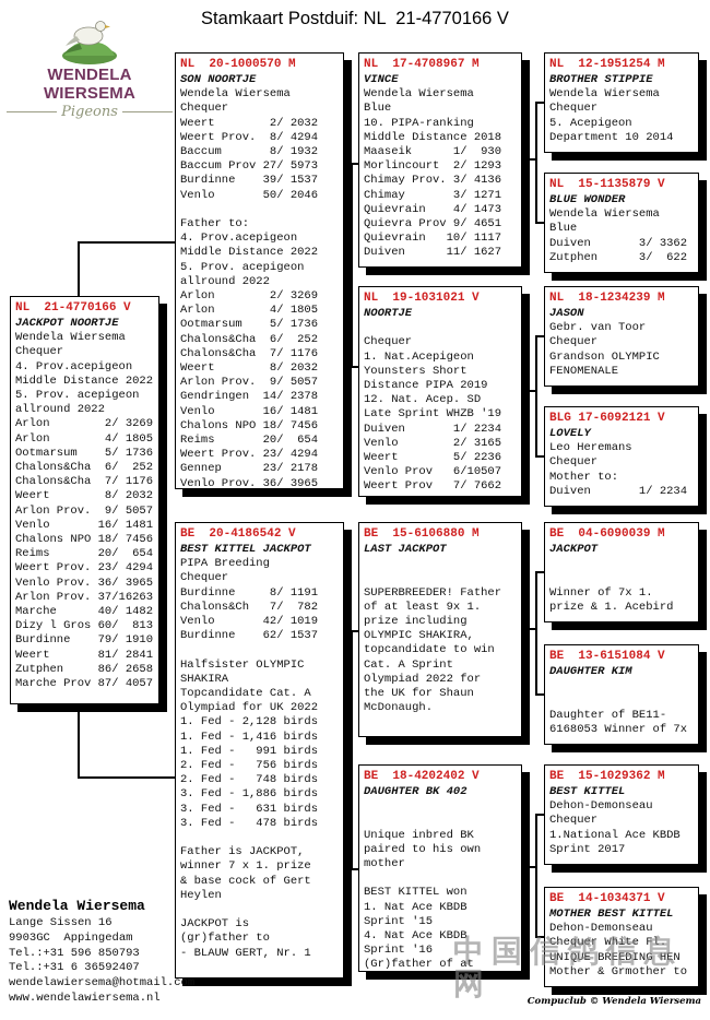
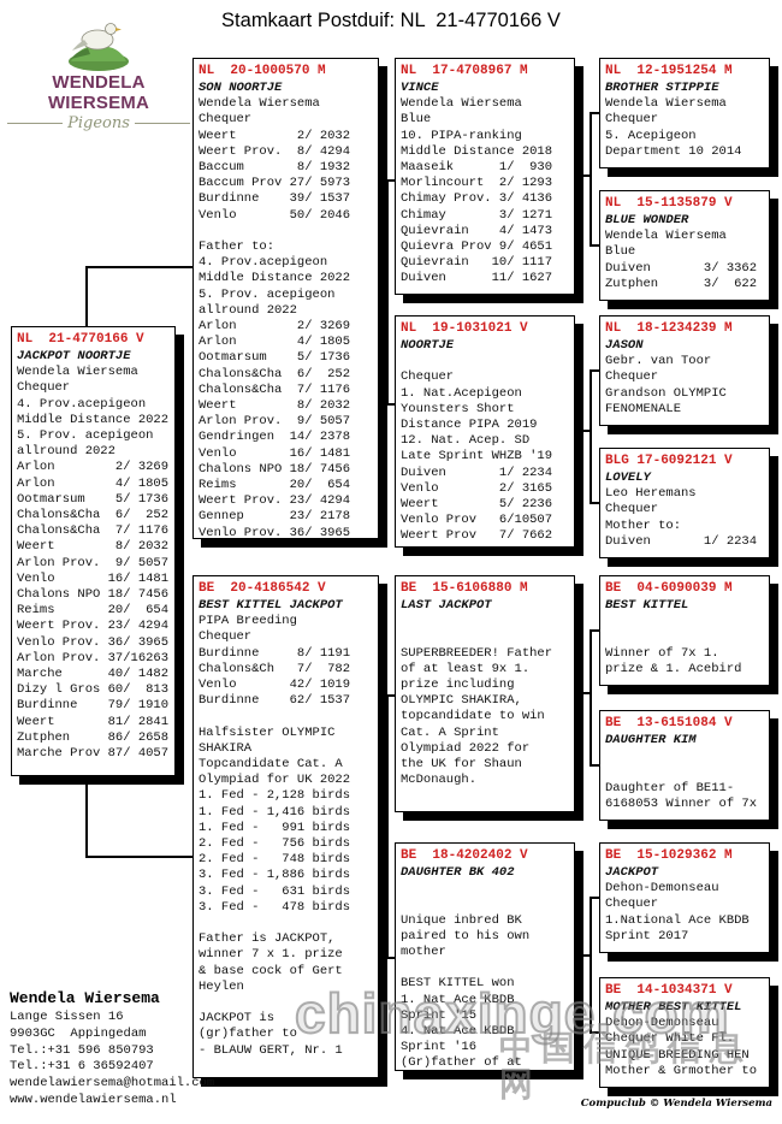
  Stamkaart Postduif: NL 21-4770166 V
  WENDELA WIERSEMA
  Pigeons
  NL 21-4770166 V
  JACKPOT NOORTJE
  Wendela Wiersema
  Chequer
  4. Prov.acepigeon
  Middle Distance 2022
  5. Prov. acepigeon
  allround 2022
  Arlon 2/ 3269
  Arlon 4/ 1805
  Ootmarsum 5/ 1736
  Chalons&Cha 6/ 252
  Chalons&Cha 7/ 1176
  Weert 8/ 2032
  Arlon Prov. 9/ 5057
  Venlo 16/ 1481
  Chalons NPO 18/ 7456
  Reims 20/ 654
  Weert Prov. 23/ 4294
  Venlo Prov. 36/ 3965
  Arlon Prov. 37/16263
  Marche 40/ 1482
  Dizy l Gros 60/ 813
  Burdinne 79/ 1910
  Weert 81/ 2841
  Zutphen 86/ 2658
  Marche Prov 87/ 4057
  NL 20-1000570 M
  SON NOORTJE
  Wendela Wiersema
  Chequer
  Weert 2/ 2032
  Weert Prov. 8/ 4294
  Baccum 8/ 1932
  Baccum Prov 27/ 5973
  Burdinne 39/ 1537
  Venlo 50/ 2046
  Father to:
  4. Prov.acepigeon
  Middle Distance 2022
  5. Prov. acepigeon
  allround 2022
  Arlon 2/ 3269
  Arlon 4/ 1805
  Ootmarsum 5/ 1736
  Chalons&Cha 6/ 252
  Chalons&Cha 7/ 1176
  Weert 8/ 2032
  Arlon Prov. 9/ 5057
  Gendringen 14/ 2378
  Venlo 16/ 1481
  Chalons NPO 18/ 7456
  Reims 20/ 654
  Weert Prov. 23/ 4294
  Gennep 23/ 2178
  Venlo Prov. 36/ 3965
  BE 20-4186542 V
  BEST KITTEL JACKPOT
  PIPA Breeding
  Chequer
  Burdinne 8/ 1191
  Chalons&Ch 7/ 782
  Venlo 42/ 1019
  Burdinne 62/ 1537
  Halfsister OLYMPIC
  SHAKIRA
  Topcandidate Cat. A
  Olympiad for UK 2022
  1. Fed - 2,128 birds
  1. Fed - 1,416 birds
  1. Fed - 991 birds
  2. Fed - 756 birds
  2. Fed - 748 birds
  3. Fed - 1,886 birds
  3. Fed - 631 birds
  3. Fed - 478 birds
  Father is JACKPOT,
  winner 7 x 1. prize
  & base cock of Gert
  Heylen
  JACKPOT is
  (gr)father to
  - BLAUW GERT, Nr. 1
  NL 17-4708967 M
  VINCE
  Wendela Wiersema
  Blue
  10. PIPA-ranking
  Middle Distance 2018
  Maaseik 1/ 930
  Morlincourt 2/ 1293
  Chimay Prov. 3/ 4136
  Chimay 3/ 1271
  Quievrain 4/ 1473
  Quievra Prov 9/ 4651
  Quievrain 10/ 1117
  Duiven 11/ 1627
  NL 19-1031021 V
  NOORTJE
  Chequer
  1. Nat.Acepigeon
  Younsters Short
  Distance PIPA 2019
  12. Nat. Acep. SD
  Late Sprint WHZB '19
  Duiven 1/ 2234
  Venlo 2/ 3165
  Weert 5/ 2236
  Venlo Prov 6/10507
  Weert Prov 7/ 7662
  BE 15-6106880 M
  LAST JACKPOT
  SUPERBREEDER! Father
  of at least 9x 1.
  prize including
  OLYMPIC SHAKIRA,
  topcandidate to win
  Cat. A Sprint
  Olympiad 2022 for
  the UK for Shaun
  McDonaugh.
  BE 18-4202402 V
  DAUGHTER BK 402
  Unique inbred BK
  paired to his own
  mother
  BEST KITTEL won
  1. Nat Ace KBDB
  Sprint '15
  4. Nat Ace KBDB
  Sprint '16
  (Gr)father of at
  NL 12-1951254 M
  BROTHER STIPPIE
  Wendela Wiersema
  Chequer
  5. Acepigeon
  Department 10 2014
  NL 15-1135879 V
  BLUE WONDER
  Wendela Wiersema
  Blue
  Duiven 3/ 3362
  Zutphen 3/ 622
  NL 18-1234239 M
  JASON
  Gebr. van Toor
  Chequer
  Grandson OLYMPIC
  FENOMENALE
  BLG 17-6092121 V
  LOVELY
  Leo Heremans
  Chequer
  Mother to:
  Duiven 1/ 2234
  BE 04-6090039 M
- JACKPOT
+ BEST KITTEL
  Winner of 7x 1.
  prize & 1. Acebird
  BE 13-6151084 V
  DAUGHTER KIM
  Daughter of BE11-
  6168053 Winner of 7x
  BE 15-1029362 M
- BEST KITTEL
+ JACKPOT
  Dehon-Demonseau
  Chequer
  1.National Ace KBDB
  Sprint 2017
  BE 14-1034371 V
  MOTHER BEST KITTEL
  Dehon-Demonseau
  Chequer White Fl.
  UNIQUE BREEDING HEN
  Mother & Grmother to
  Wendela Wiersema
  Lange Sissen 16
  9903GC Appingedam
  Tel.:+31 596 850793
  Tel.:+31 6 36592407
  wendelawiersema@hotmail.com
  www.wendelawiersema.nl
+ chinaxinge.com
  中国信鸽信息网
  Compuclub © Wendela Wiersema
